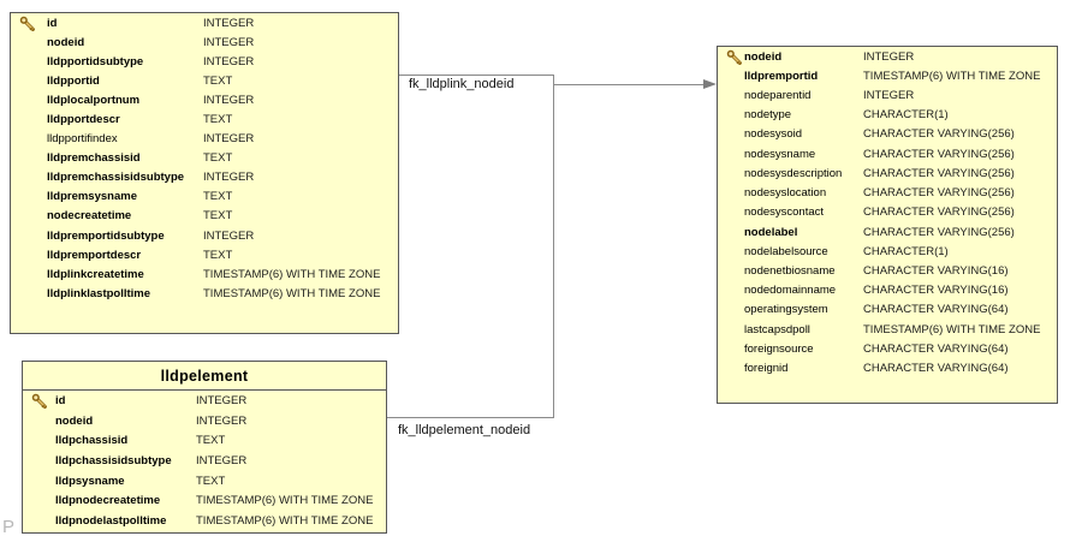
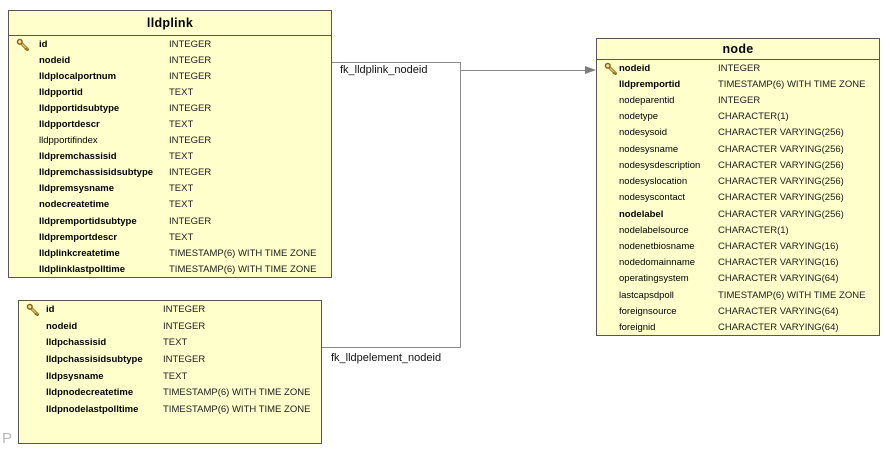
  P
  fk_lldplink_nodeid
  fk_lldpelement_nodeid
+ lldplink
  id
  INTEGER
  nodeid
  INTEGER
- lldpportidsubtype
+ lldplocalportnum
  INTEGER
  lldpportid
  TEXT
- lldplocalportnum
+ lldpportidsubtype
  INTEGER
  lldpportdescr
  TEXT
  lldpportifindex
  INTEGER
  lldpremchassisid
  TEXT
  lldpremchassisidsubtype
  INTEGER
  lldpremsysname
  TEXT
  nodecreatetime
  TEXT
  lldpremportidsubtype
  INTEGER
  lldpremportdescr
  TEXT
  lldplinkcreatetime
  TIMESTAMP(6) WITH TIME ZONE
  lldplinklastpolltime
  TIMESTAMP(6) WITH TIME ZONE
- lldpelement
  id
  INTEGER
  nodeid
  INTEGER
  lldpchassisid
  TEXT
  lldpchassisidsubtype
  INTEGER
  lldpsysname
  TEXT
  lldpnodecreatetime
  TIMESTAMP(6) WITH TIME ZONE
  lldpnodelastpolltime
  TIMESTAMP(6) WITH TIME ZONE
+ node
  nodeid
  INTEGER
  lldpremportid
  TIMESTAMP(6) WITH TIME ZONE
  nodeparentid
  INTEGER
  nodetype
  CHARACTER(1)
  nodesysoid
  CHARACTER VARYING(256)
  nodesysname
  CHARACTER VARYING(256)
  nodesysdescription
  CHARACTER VARYING(256)
  nodesyslocation
  CHARACTER VARYING(256)
  nodesyscontact
  CHARACTER VARYING(256)
  nodelabel
  CHARACTER VARYING(256)
  nodelabelsource
  CHARACTER(1)
  nodenetbiosname
  CHARACTER VARYING(16)
  nodedomainname
  CHARACTER VARYING(16)
  operatingsystem
  CHARACTER VARYING(64)
  lastcapsdpoll
  TIMESTAMP(6) WITH TIME ZONE
  foreignsource
  CHARACTER VARYING(64)
  foreignid
  CHARACTER VARYING(64)
